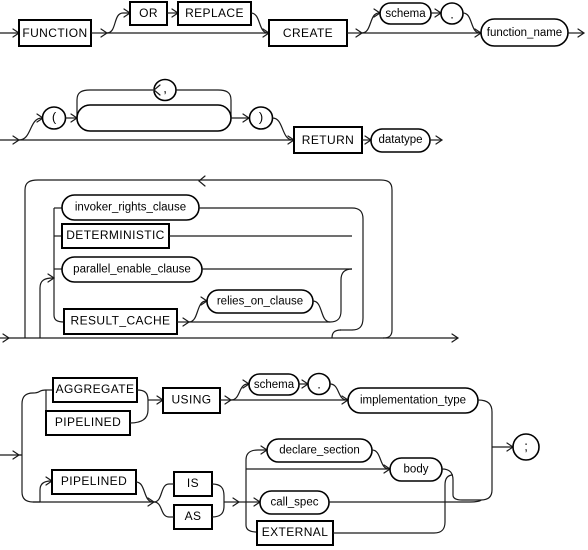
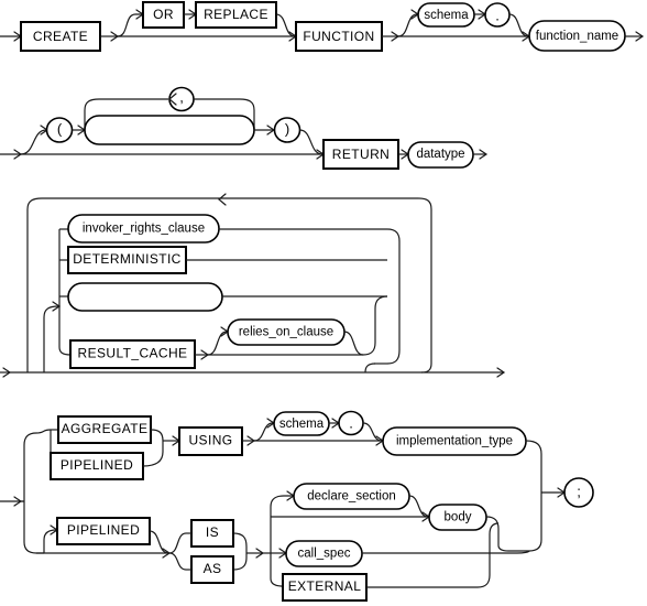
- FUNCTION
+ CREATE
  OR
  REPLACE
- CREATE
+ FUNCTION
  schema
  .
  function_name
  (
  ,
  )
  RETURN
  datatype
  invoker_rights_clause
  DETERMINISTIC
- parallel_enable_clause
  RESULT_CACHE
  relies_on_clause
  AGGREGATE
  PIPELINED
  USING
  schema
  .
  implementation_type
  ;
  PIPELINED
  IS
  AS
  declare_section
  body
  call_spec
  EXTERNAL
